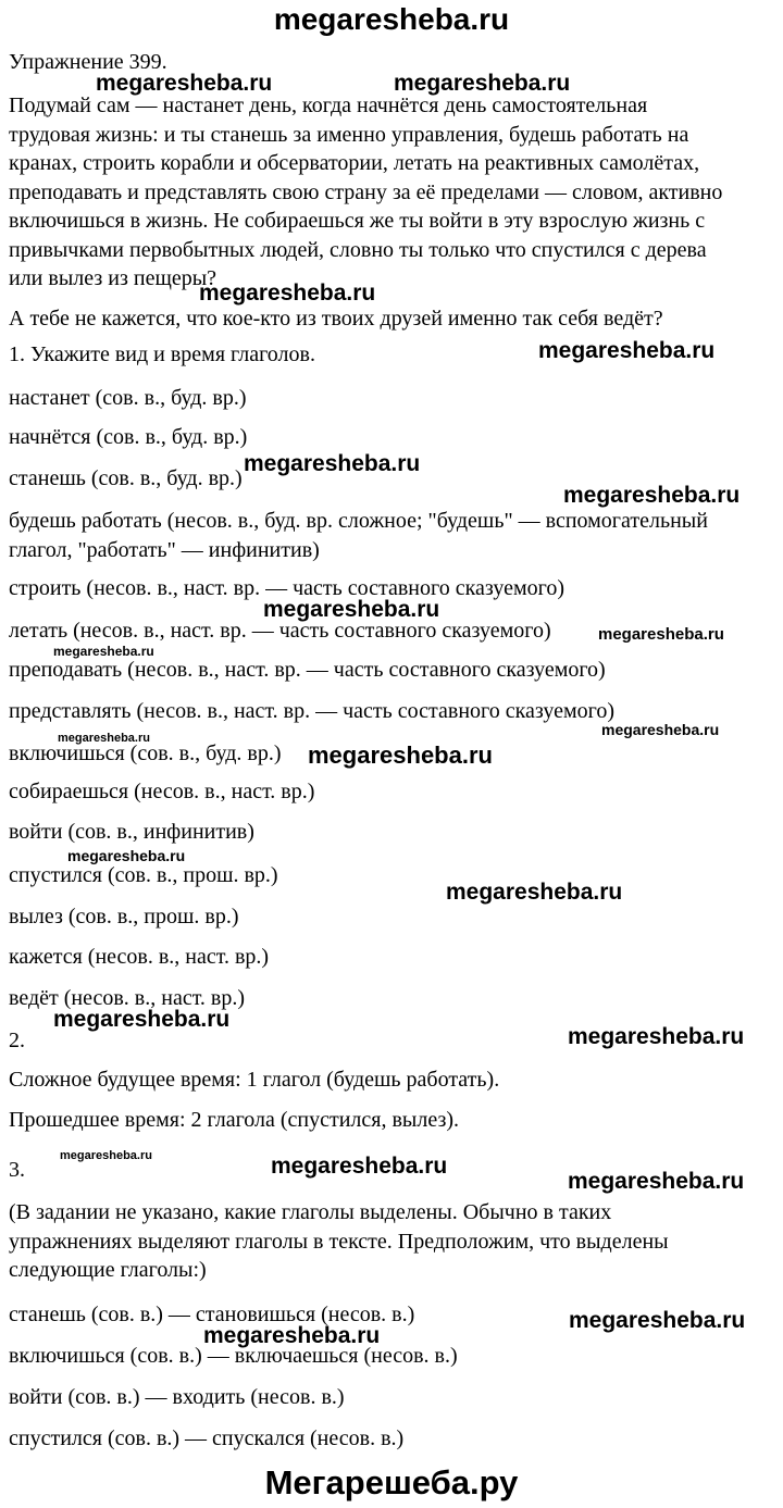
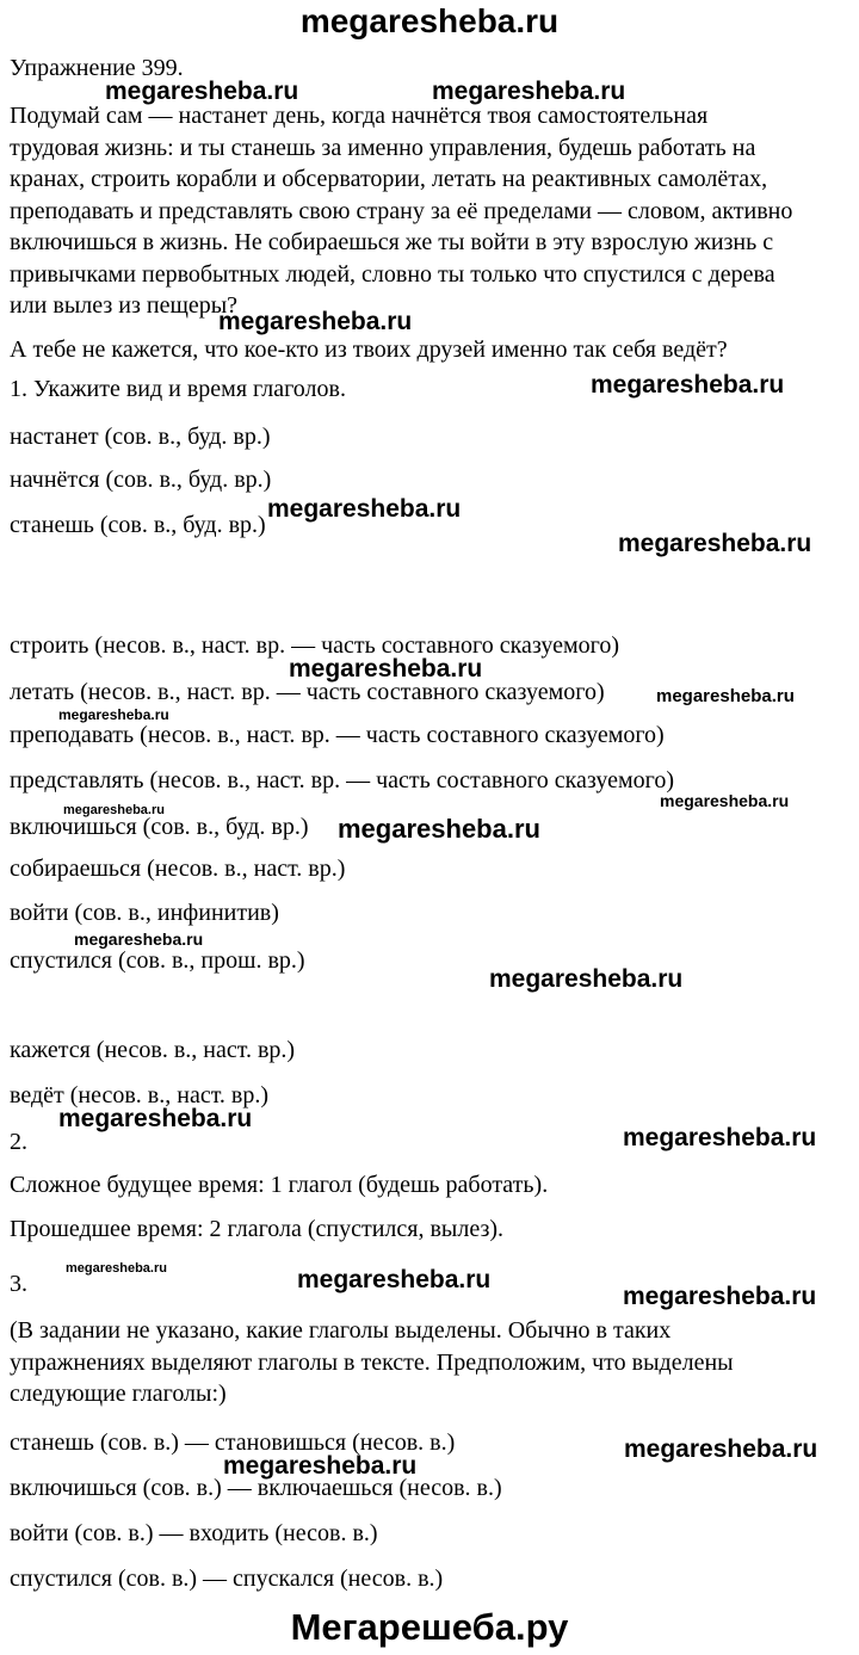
  megaresheba.ru
  Упражнение 399.
  megaresheba.ru
  megaresheba.ru
- Подумай сам — настанет день, когда начнётся день самостоятельная
+ Подумай сам — настанет день, когда начнётся твоя самостоятельная
  трудовая жизнь: и ты станешь за именно управления, будешь работать на
  кранах, строить корабли и обсерватории, летать на реактивных самолётах,
  преподавать и представлять свою страну за её пределами — словом, активно
  включишься в жизнь. Не собираешься же ты войти в эту взрослую жизнь с
  привычками первобытных людей, словно ты только что спустился с дерева
  или вылез из пещеры?
  megaresheba.ru
  А тебе не кажется, что кое-кто из твоих друзей именно так себя ведёт?
  1. Укажите вид и время глаголов.
  megaresheba.ru
  настанет (сов. в., буд. вр.)
  начнётся (сов. в., буд. вр.)
  станешь (сов. в., буд. вр.)
  megaresheba.ru
  megaresheba.ru
- будешь работать (несов. в., буд. вр. сложное; "будешь" — вспомогательный
- глагол, "работать" — инфинитив)
  строить (несов. в., наст. вр. — часть составного сказуемого)
  megaresheba.ru
  летать (несов. в., наст. вр. — часть составного сказуемого)
  megaresheba.ru
  megaresheba.ru
  преподавать (несов. в., наст. вр. — часть составного сказуемого)
  представлять (несов. в., наст. вр. — часть составного сказуемого)
  megaresheba.ru
  megaresheba.ru
  включишься (сов. в., буд. вр.)
  megaresheba.ru
  собираешься (несов. в., наст. вр.)
  войти (сов. в., инфинитив)
  megaresheba.ru
  спустился (сов. в., прош. вр.)
  megaresheba.ru
- вылез (сов. в., прош. вр.)
  кажется (несов. в., наст. вр.)
  ведёт (несов. в., наст. вр.)
  megaresheba.ru
  2.
  megaresheba.ru
  Сложное будущее время: 1 глагол (будешь работать).
  Прошедшее время: 2 глагола (спустился, вылез).
  3.
  megaresheba.ru
  megaresheba.ru
  megaresheba.ru
  (В задании не указано, какие глаголы выделены. Обычно в таких
  упражнениях выделяют глаголы в тексте. Предположим, что выделены
  следующие глаголы:)
  станешь (сов. в.) — становишься (несов. в.)
  megaresheba.ru
  megaresheba.ru
  включишься (сов. в.) — включаешься (несов. в.)
  войти (сов. в.) — входить (несов. в.)
  спустился (сов. в.) — спускался (несов. в.)
  Мегарешеба.ру
